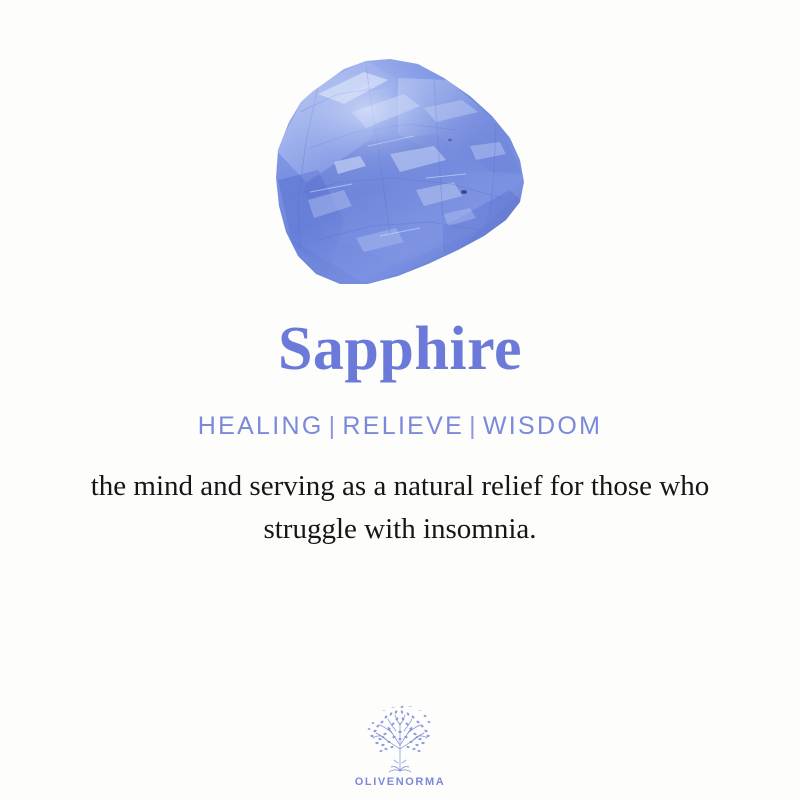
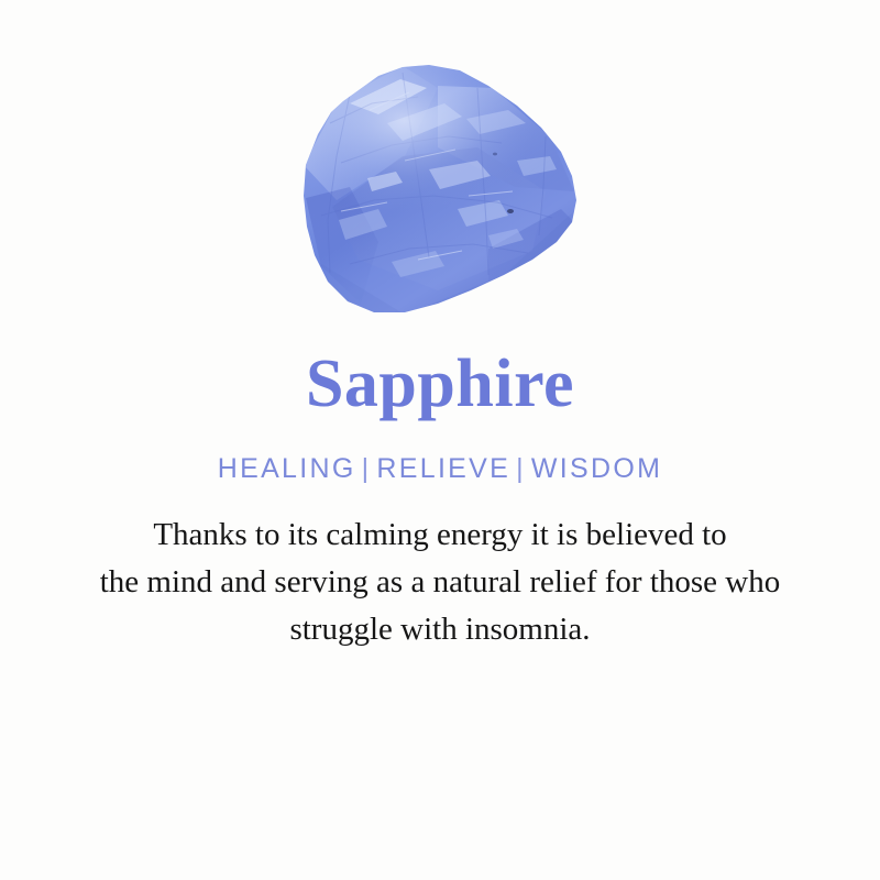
  Sapphire
  HEALING | RELIEVE | WISDOM
+ Thanks to its calming energy it is believed to
  the mind and serving as a natural relief for those who
  struggle with insomnia.
- OLIVENORMA
